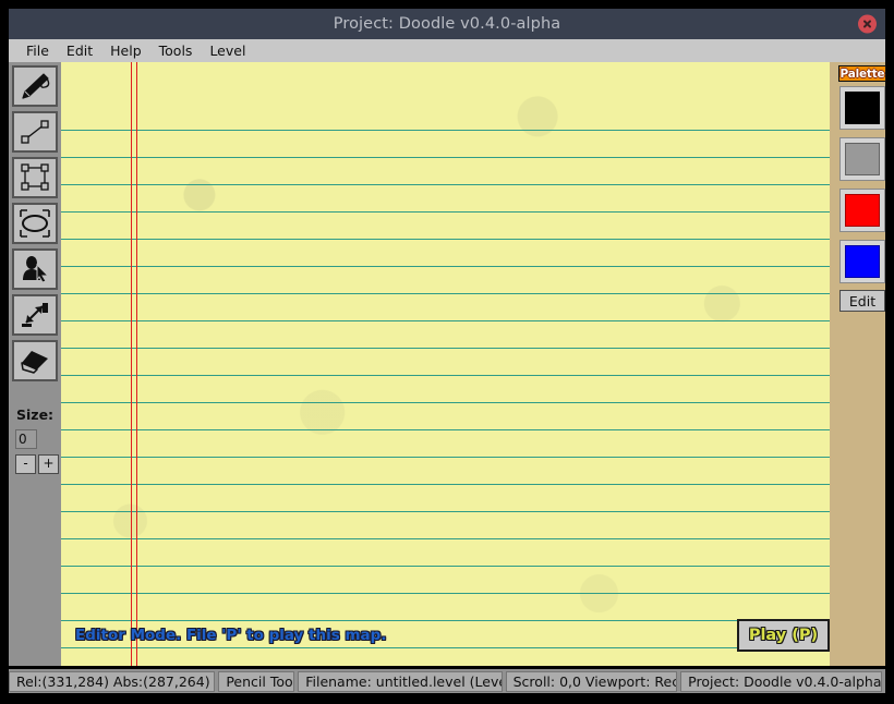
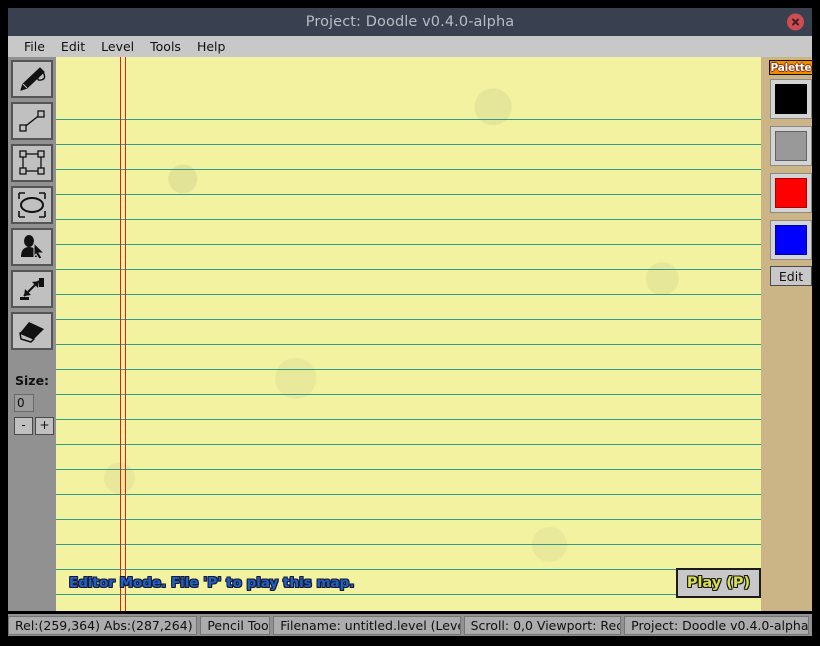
  Project: Doodle v0.4.0-alpha
  File
  Edit
- Help
+ Level
  Tools
- Level
+ Help
  Size:
  0
  -
  +
  Editor Mode. File 'P' to play this map.
  Play (P)
  Palette
  Edit
- Rel:(331,284) Abs:(287,264)
+ Rel:(259,364) Abs:(287,264)
  Pencil Too
  Filename: untitled.level (Lev
  Scroll: 0,0 Viewport: Rec
  Project: Doodle v0.4.0-alpha
